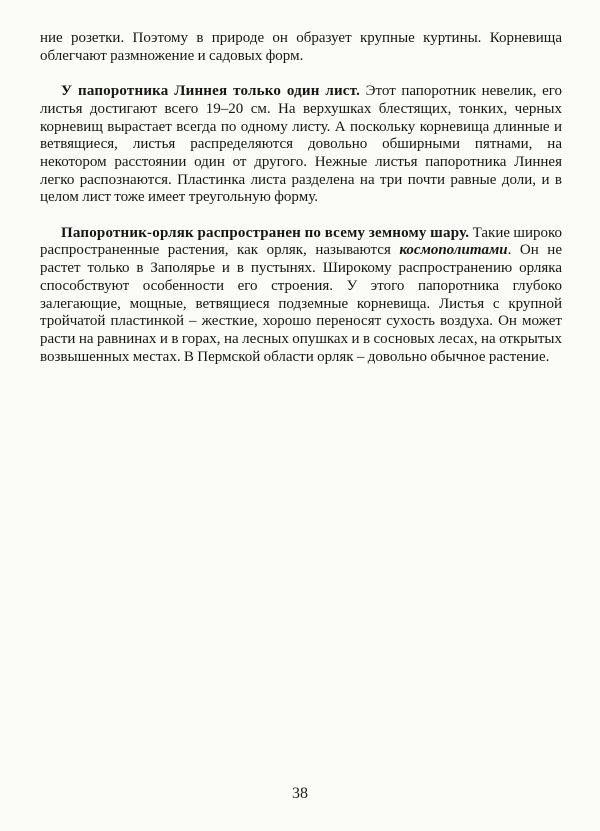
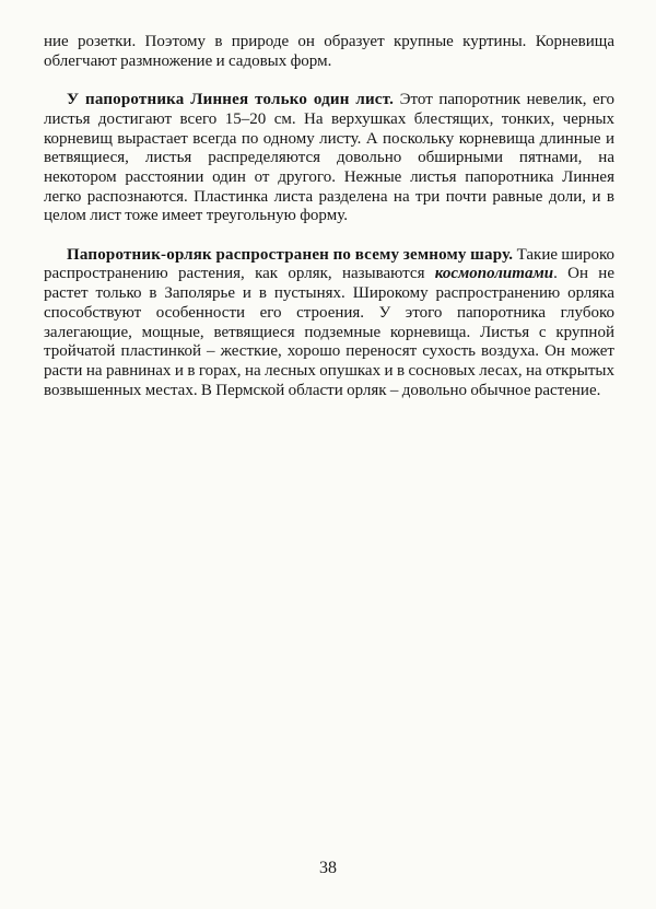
  ние розетки. Поэтому в природе он образует крупные куртины. Корневища облегчают размножение и садовых форм.
- У папоротника Линнея только один лист. Этот папоротник невелик, его листья достигают всего 19–20 см. На верхушках блестящих, тонких, черных корневищ вырастает всегда по одному листу. А поскольку корневища длинные и ветвящиеся, листья распределяются довольно обширными пятнами, на некотором расстоянии один от другого. Нежные листья папоротника Линнея легко распознаются. Пластинка листа разделена на три почти равные доли, и в целом лист тоже имеет треугольную форму.
+ У папоротника Линнея только один лист. Этот папоротник невелик, его листья достигают всего 15–20 см. На верхушках блестящих, тонких, черных корневищ вырастает всегда по одному листу. А поскольку корневища длинные и ветвящиеся, листья распределяются довольно обширными пятнами, на некотором расстоянии один от другого. Нежные листья папоротника Линнея легко распознаются. Пластинка листа разделена на три почти равные доли, и в целом лист тоже имеет треугольную форму.
- Папоротник-орляк распространен по всему земному шару. Такие широко распространенные растения, как орляк, называются космополитами. Он не растет только в Заполярье и в пустынях. Широкому распространению орляка способствуют особенности его строения. У этого папоротника глубоко залегающие, мощные, ветвящиеся подземные корневища. Листья с крупной тройчатой пластинкой – жесткие, хорошо переносят сухость воздуха. Он может расти на равнинах и в горах, на лесных опушках и в сосновых лесах, на открытых возвышенных местах. В Пермской области орляк – довольно обычное растение.
+ Папоротник-орляк распространен по всему земному шару. Такие широко распространению растения, как орляк, называются космополитами. Он не растет только в Заполярье и в пустынях. Широкому распространению орляка способствуют особенности его строения. У этого папоротника глубоко залегающие, мощные, ветвящиеся подземные корневища. Листья с крупной тройчатой пластинкой – жесткие, хорошо переносят сухость воздуха. Он может расти на равнинах и в горах, на лесных опушках и в сосновых лесах, на открытых возвышенных местах. В Пермской области орляк – довольно обычное растение.
  38
